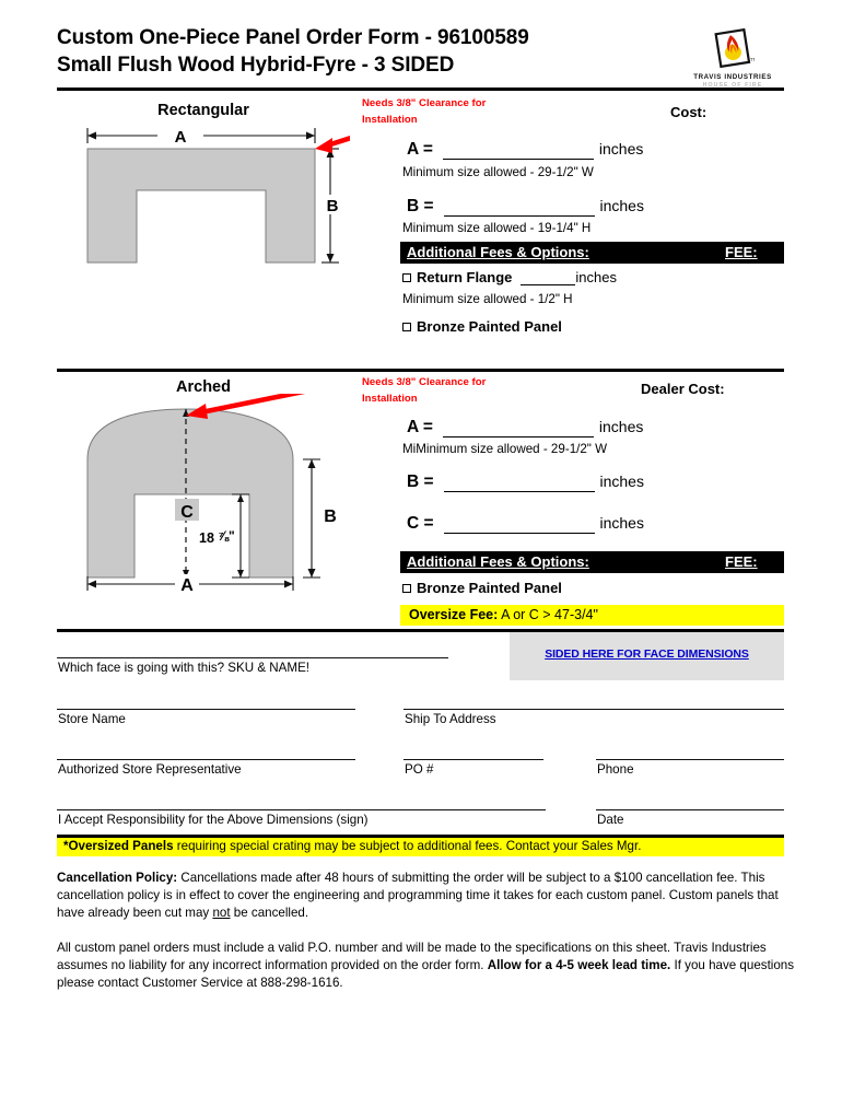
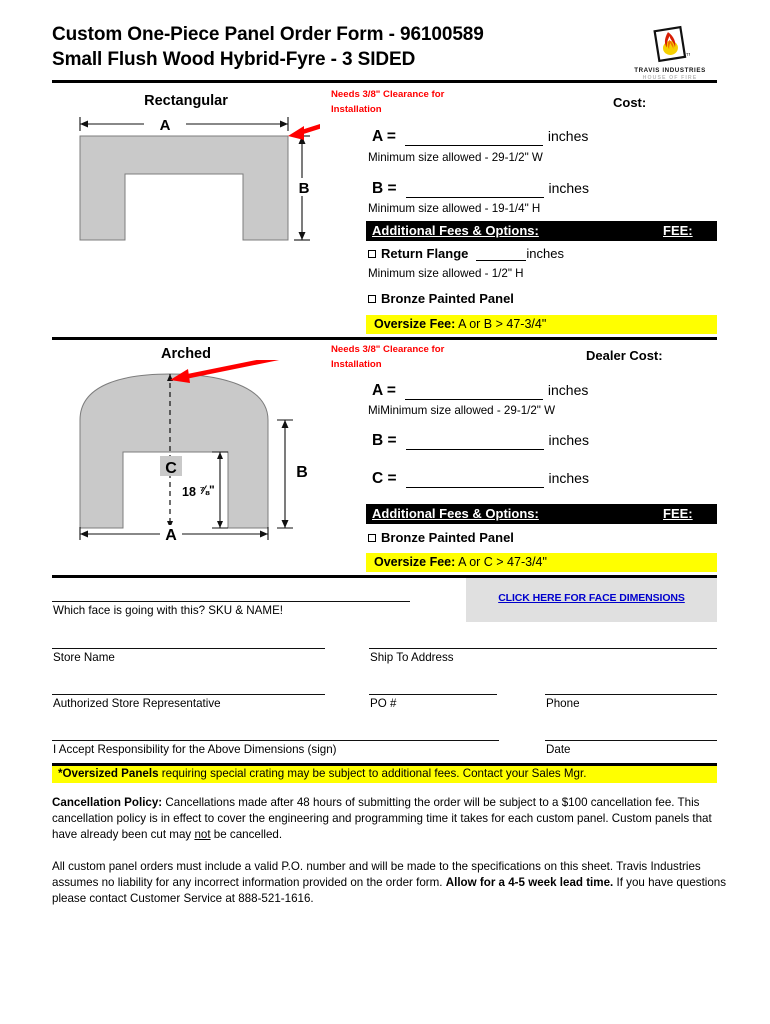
  Custom One-Piece Panel Order Form - 96100589
  Small Flush Wood Hybrid-Fyre - 3 SIDED
  Rectangular
  Needs 3/8" Clearance for
  Installation
  Cost:
  A
  B
  A = inches
  Minimum size allowed - 29-1/2" W
  B = inches
  Minimum size allowed - 19-1/4" H
  Additional Fees & Options:
  FEE:
  Return Flange inches
  Minimum size allowed - 1/2" H
  Bronze Painted Panel
+ Oversize Fee: A or B > 47-3/4"
  Arched
  Needs 3/8" Clearance for
  Installation
  Dealer Cost:
  C
  18
  ⅞"
  B
  A
  A = inches
  MiMinimum size allowed - 29-1/2" W
  B = inches
  C = inches
  Additional Fees & Options:
  FEE:
  Bronze Painted Panel
  Oversize Fee: A or C > 47-3/4"
- SIDED HERE FOR FACE DIMENSIONS
+ CLICK HERE FOR FACE DIMENSIONS
  Which face is going with this? SKU & NAME!
  Store Name
  Ship To Address
  Authorized Store Representative
  PO #
  Phone
  I Accept Responsibility for the Above Dimensions (sign)
  Date
  *Oversized Panels requiring special crating may be subject to additional fees. Contact your Sales Mgr.
  Cancellation Policy: Cancellations made after 48 hours of submitting the order will be subject to a $100 cancellation fee. This cancellation policy is in effect to cover the engineering and programming time it takes for each custom panel. Custom panels that have already been cut may not be cancelled.
- All custom panel orders must include a valid P.O. number and will be made to the specifications on this sheet. Travis Industries assumes no liability for any incorrect information provided on the order form. Allow for a 4-5 week lead time. If you have questions please contact Customer Service at 888-298-1616.
+ All custom panel orders must include a valid P.O. number and will be made to the specifications on this sheet. Travis Industries assumes no liability for any incorrect information provided on the order form. Allow for a 4-5 week lead time. If you have questions please contact Customer Service at 888-521-1616.
